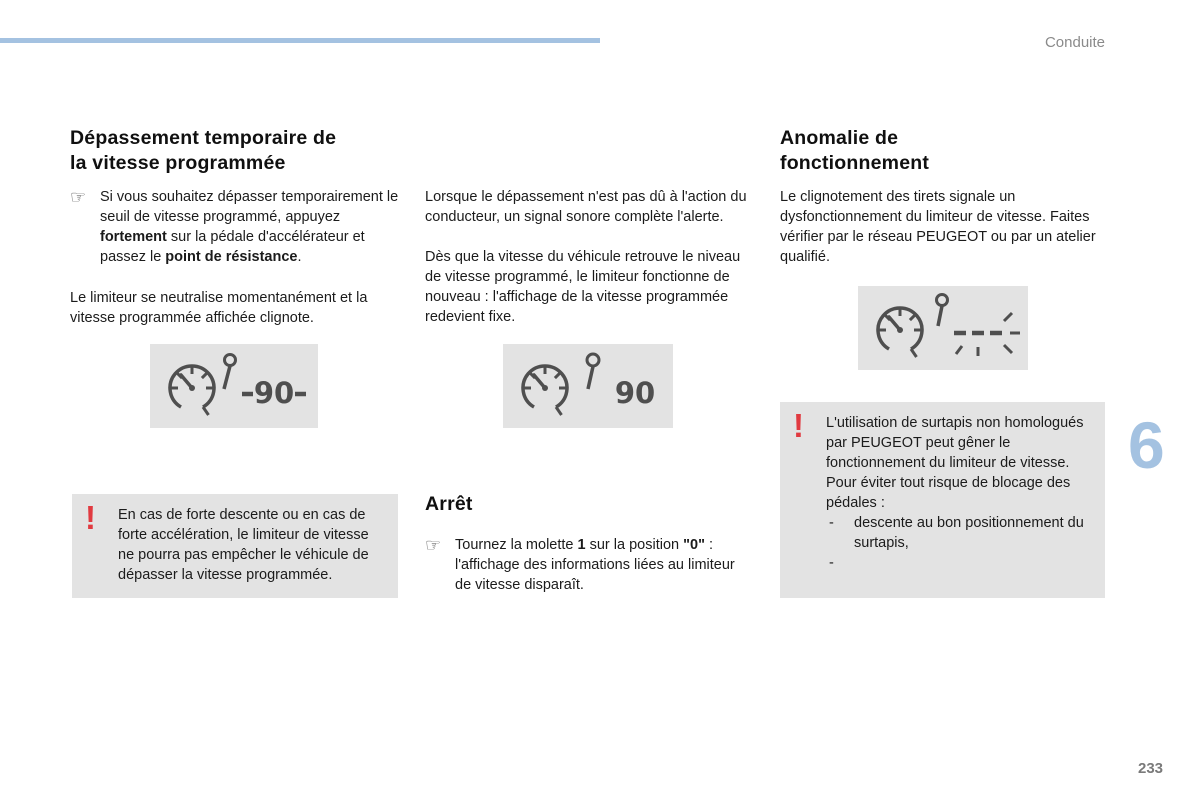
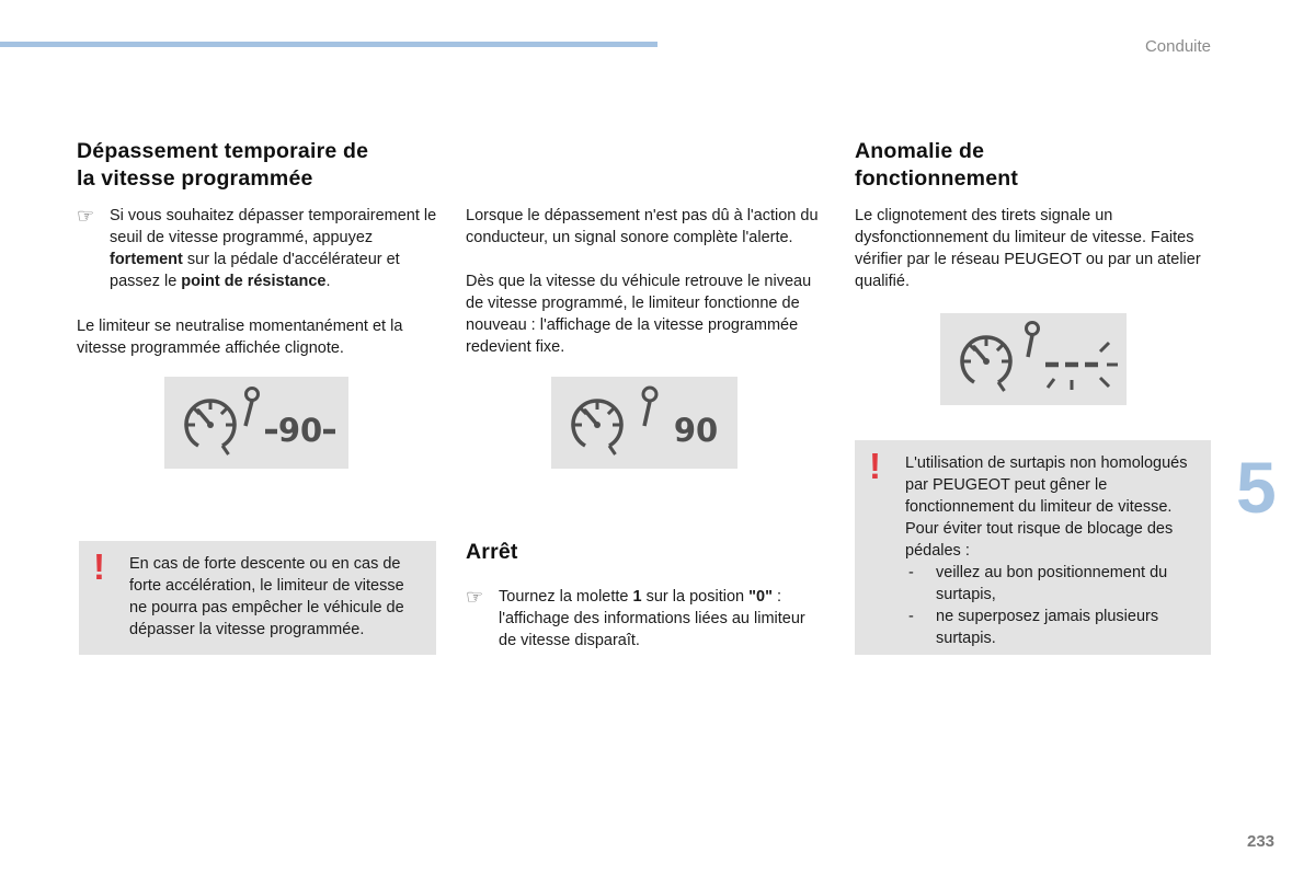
  Conduite
  Dépassement temporaire de
  la vitesse programmée
  ☞
  Si vous souhaitez dépasser temporairement le seuil de vitesse programmé, appuyez fortement sur la pédale d'accélérateur et passez le point de résistance.
  Le limiteur se neutralise momentanément et la vitesse programmée affichée clignote.
  90
  !
  En cas de forte descente ou en cas de forte accélération, le limiteur de vitesse ne pourra pas empêcher le véhicule de dépasser la vitesse programmée.
  Lorsque le dépassement n'est pas dû à l'action du conducteur, un signal sonore complète l'alerte.
  Dès que la vitesse du véhicule retrouve le niveau de vitesse programmé, le limiteur fonctionne de nouveau : l'affichage de la vitesse programmée redevient fixe.
  90
  Arrêt
  ☞
  Tournez la molette 1 sur la position "0" : l'affichage des informations liées au limiteur de vitesse disparaît.
  Anomalie de
  fonctionnement
  Le clignotement des tirets signale un dysfonctionnement du limiteur de vitesse. Faites vérifier par le réseau PEUGEOT ou par un atelier qualifié.
  !
  L'utilisation de surtapis non homologués par PEUGEOT peut gêner le fonctionnement du limiteur de vitesse. Pour éviter tout risque de blocage des pédales :
  -
- descente au bon positionnement du surtapis,
+ veillez au bon positionnement du surtapis,
  -
+ ne superposez jamais plusieurs surtapis.
- 6
+ 5
  233
